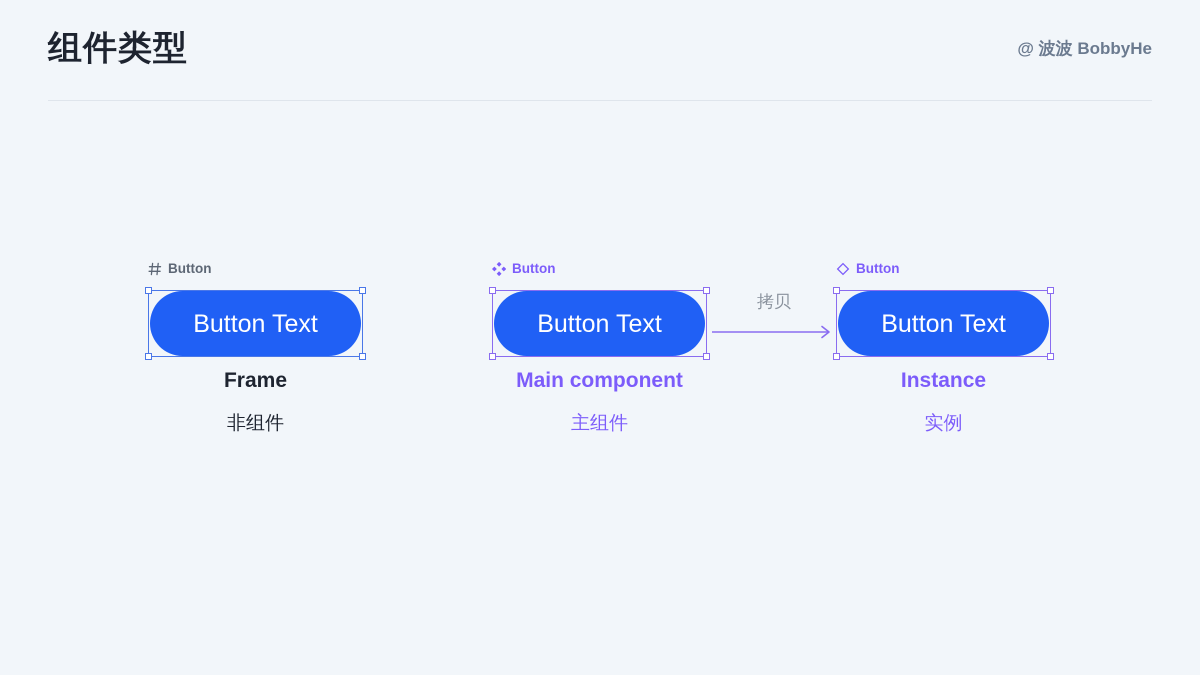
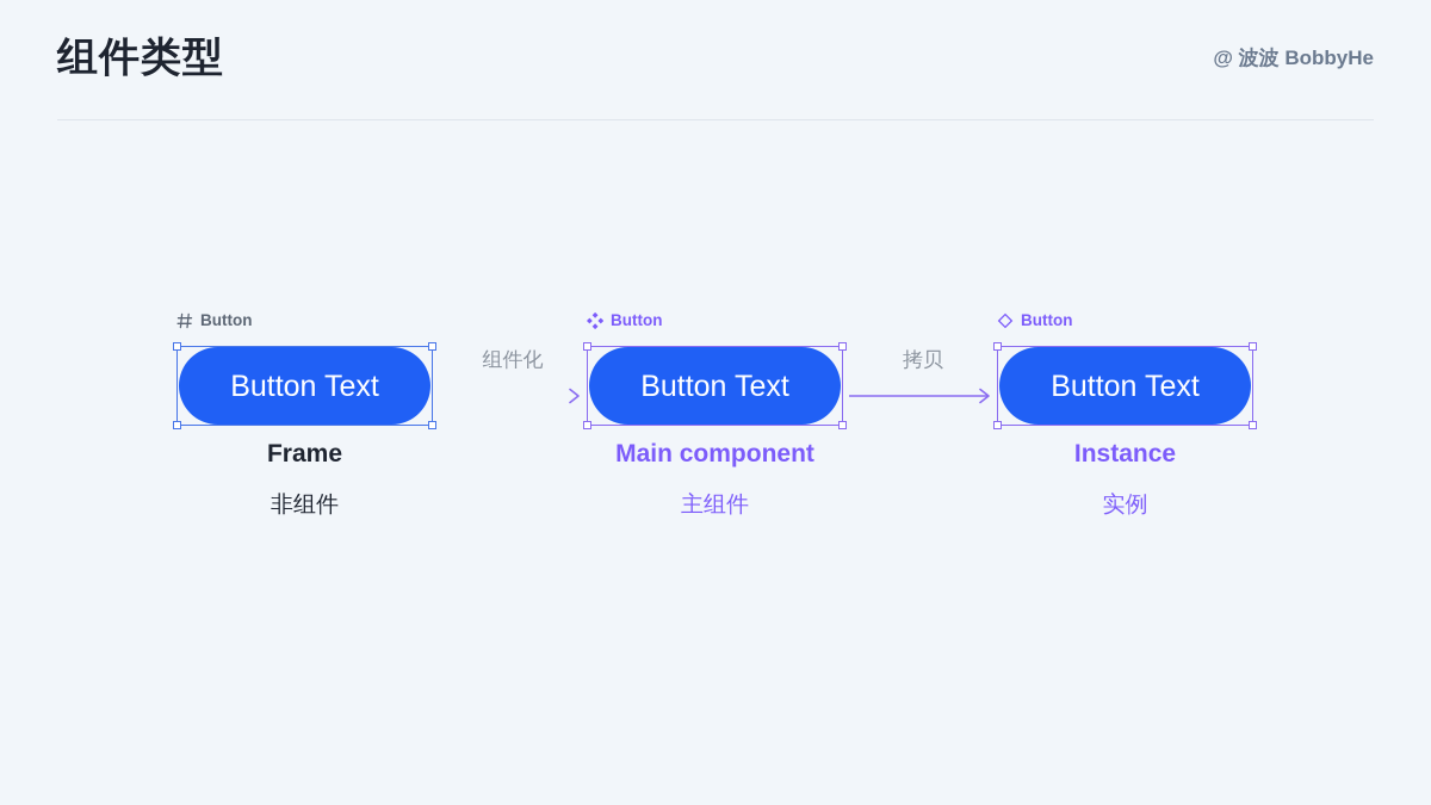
  组件类型
  @ 波波 BobbyHe
  Button
  Button Text
  Frame
  非组件
+ 组件化
  Button
  Button Text
  Main component
  主组件
  拷贝
  Button
  Button Text
  Instance
  实例
